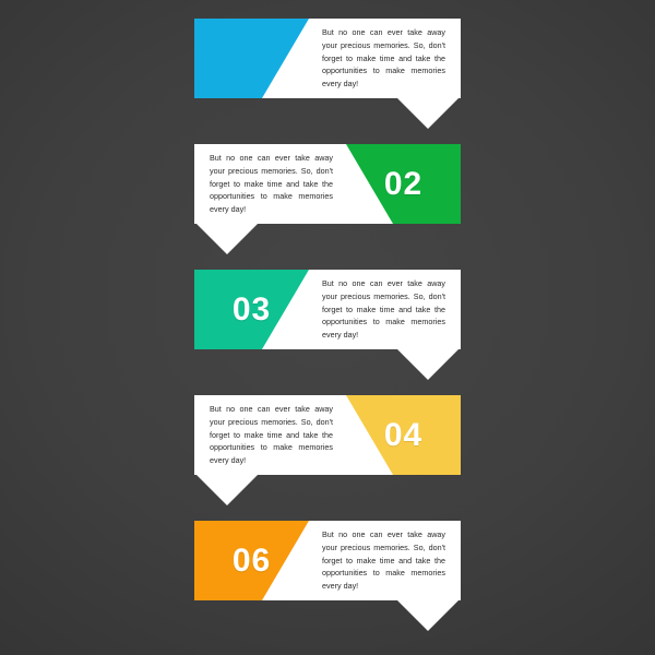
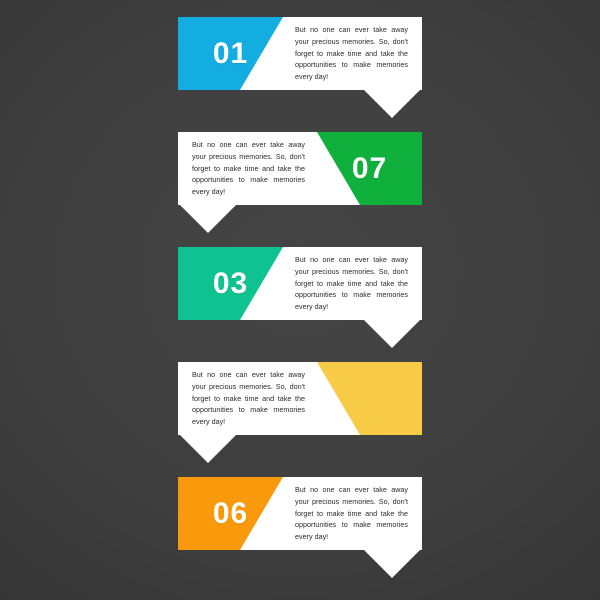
+ 01
  But no one can ever take away your precious memories. So, don't forget to make time and take the opportunities to make memories every day!
- 02
+ 07
  But no one can ever take away your precious memories. So, don't forget to make time and take the opportunities to make memories every day!
  03
  But no one can ever take away your precious memories. So, don't forget to make time and take the opportunities to make memories every day!
- 04
  But no one can ever take away your precious memories. So, don't forget to make time and take the opportunities to make memories every day!
  06
  But no one can ever take away your precious memories. So, don't forget to make time and take the opportunities to make memories every day!
